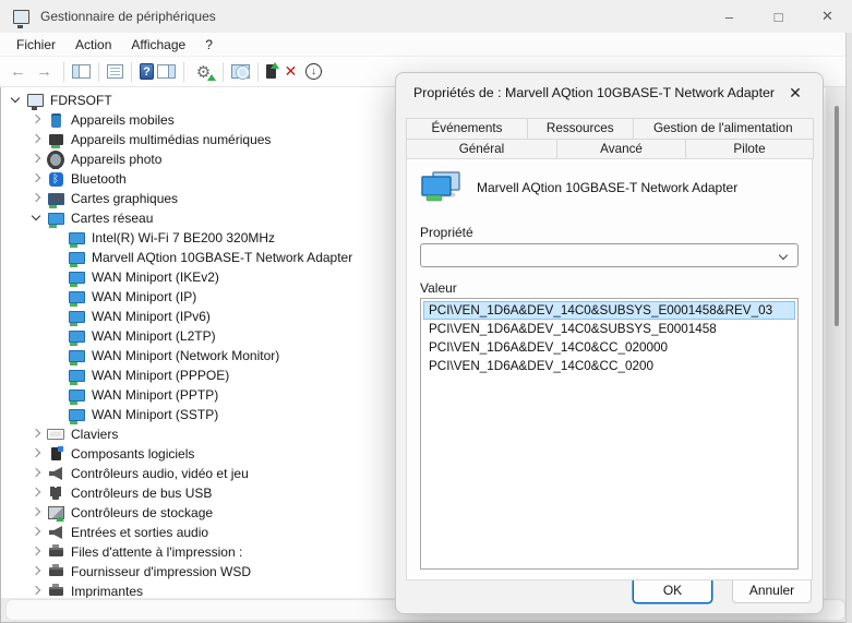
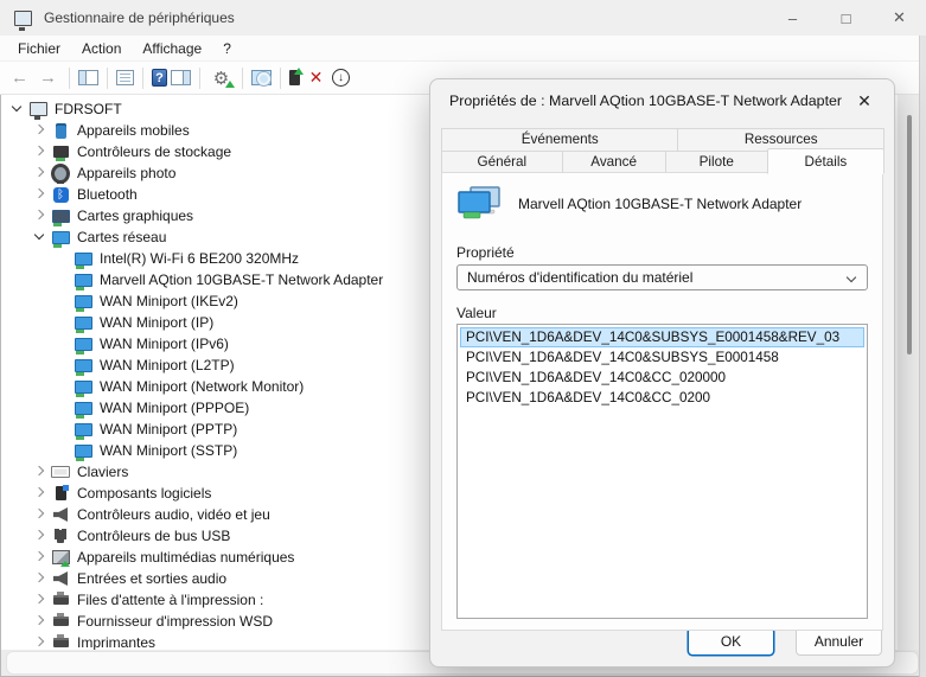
  Gestionnaire de périphériques
  –
  □
  ✕
  Fichier
  Action
  Affichage
  ?
  FDRSOFT
  Appareils mobiles
- Appareils multimédias numériques
+ Contrôleurs de stockage
  Appareils photo
  Bluetooth
  Cartes graphiques
  Cartes réseau
- Intel(R) Wi-Fi 7 BE200 320MHz
+ Intel(R) Wi-Fi 6 BE200 320MHz
  Marvell AQtion 10GBASE-T Network Adapter
  WAN Miniport (IKEv2)
  WAN Miniport (IP)
  WAN Miniport (IPv6)
  WAN Miniport (L2TP)
  WAN Miniport (Network Monitor)
  WAN Miniport (PPPOE)
  WAN Miniport (PPTP)
  WAN Miniport (SSTP)
  Claviers
  Composants logiciels
  Contrôleurs audio, vidéo et jeu
  Contrôleurs de bus USB
- Contrôleurs de stockage
+ Appareils multimédias numériques
  Entrées et sorties audio
  Files d'attente à l'impression :
  Fournisseur d'impression WSD
  Imprimantes
  Propriétés de : Marvell AQtion 10GBASE-T Network Adapter
  ✕
  Événements
  Ressources
- Gestion de l'alimentation
  Général
  Avancé
  Pilote
+ Détails
  Marvell AQtion 10GBASE-T Network Adapter
  Propriété
+ Numéros d'identification du matériel
  Valeur
  PCI\VEN_1D6A&DEV_14C0&SUBSYS_E0001458&REV_03
  PCI\VEN_1D6A&DEV_14C0&SUBSYS_E0001458
  PCI\VEN_1D6A&DEV_14C0&CC_020000
  PCI\VEN_1D6A&DEV_14C0&CC_0200
  OK
  Annuler
